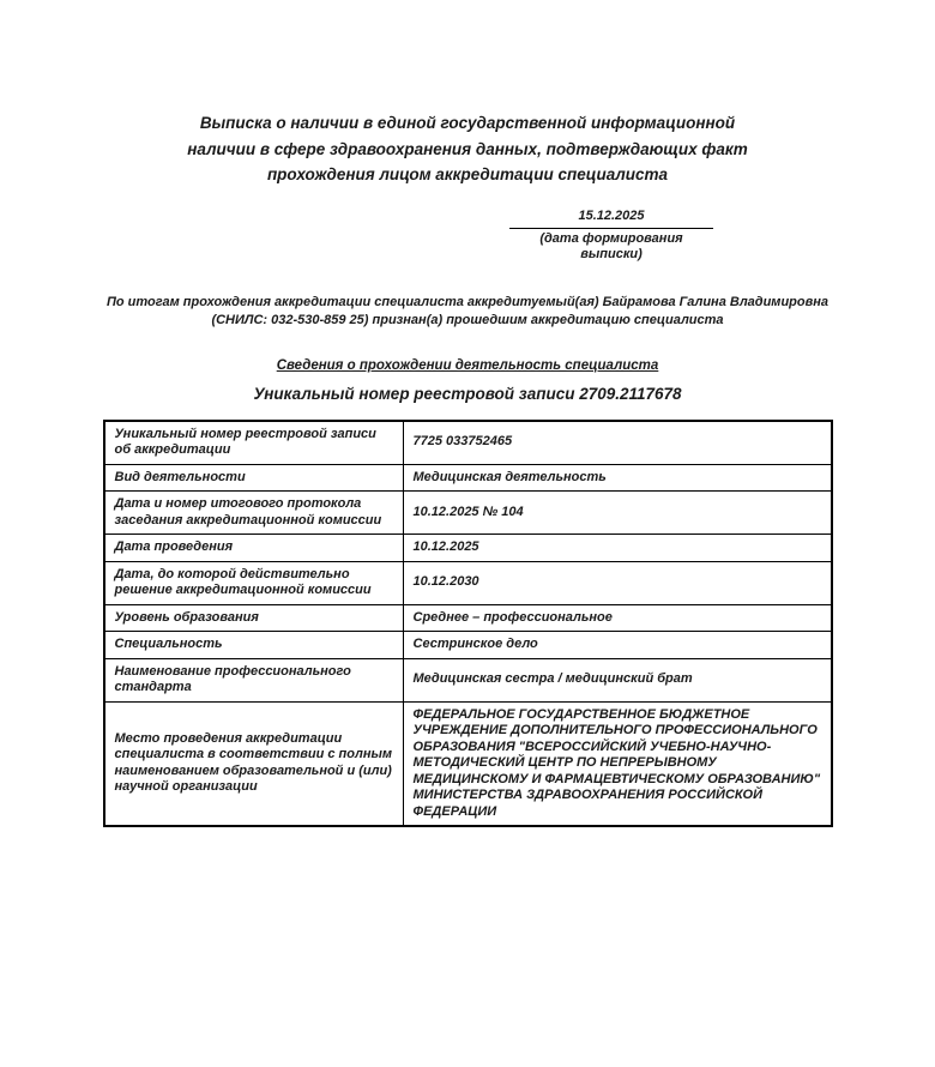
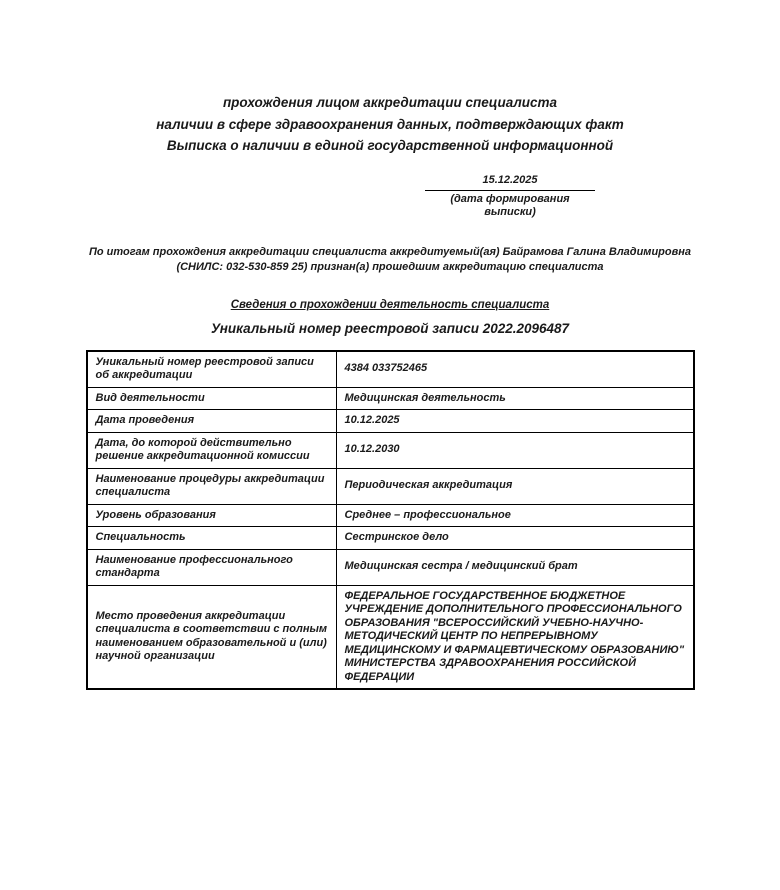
- Выписка о наличии в единой государственной информационной
+ прохождения лицом аккредитации специалиста
  наличии в сфере здравоохранения данных, подтверждающих факт
- прохождения лицом аккредитации специалиста
+ Выписка о наличии в единой государственной информационной
  15.12.2025
  (дата формирования выписки)
  По итогам прохождения аккредитации специалиста аккредитуемый(ая) Байрамова Галина Владимировна (СНИЛС: 032-530-859 25) признан(а) прошедшим аккредитацию специалиста
  Сведения о прохождении деятельность специалиста
- Уникальный номер реестровой записи 2709.2117678
+ Уникальный номер реестровой записи 2022.2096487
- Уникальный номер реестровой записи об аккредитации	7725 033752465
+ Уникальный номер реестровой записи об аккредитации	4384 033752465
  Вид деятельности	Медицинская деятельность
- Дата и номер итогового протокола заседания аккредитационной комиссии	10.12.2025 № 104
  Дата проведения	10.12.2025
  Дата, до которой действительно решение аккредитационной комиссии	10.12.2030
+ Наименование процедуры аккредитации специалиста	Периодическая аккредитация
  Уровень образования	Среднее – профессиональное
  Специальность	Сестринское дело
  Наименование профессионального стандарта	Медицинская сестра / медицинский брат
  Место проведения аккредитации специалиста в соответствии с полным наименованием образовательной и (или) научной организации	ФЕДЕРАЛЬНОЕ ГОСУДАРСТВЕННОЕ БЮДЖЕТНОЕ УЧРЕЖДЕНИЕ ДОПОЛНИТЕЛЬНОГО ПРОФЕССИОНАЛЬНОГО ОБРАЗОВАНИЯ "ВСЕРОССИЙСКИЙ УЧЕБНО-НАУЧНО-МЕТОДИЧЕСКИЙ ЦЕНТР ПО НЕПРЕРЫВНОМУ МЕДИЦИНСКОМУ И ФАРМАЦЕВТИЧЕСКОМУ ОБРАЗОВАНИЮ" МИНИСТЕРСТВА ЗДРАВООХРАНЕНИЯ РОССИЙСКОЙ ФЕДЕРАЦИИ
